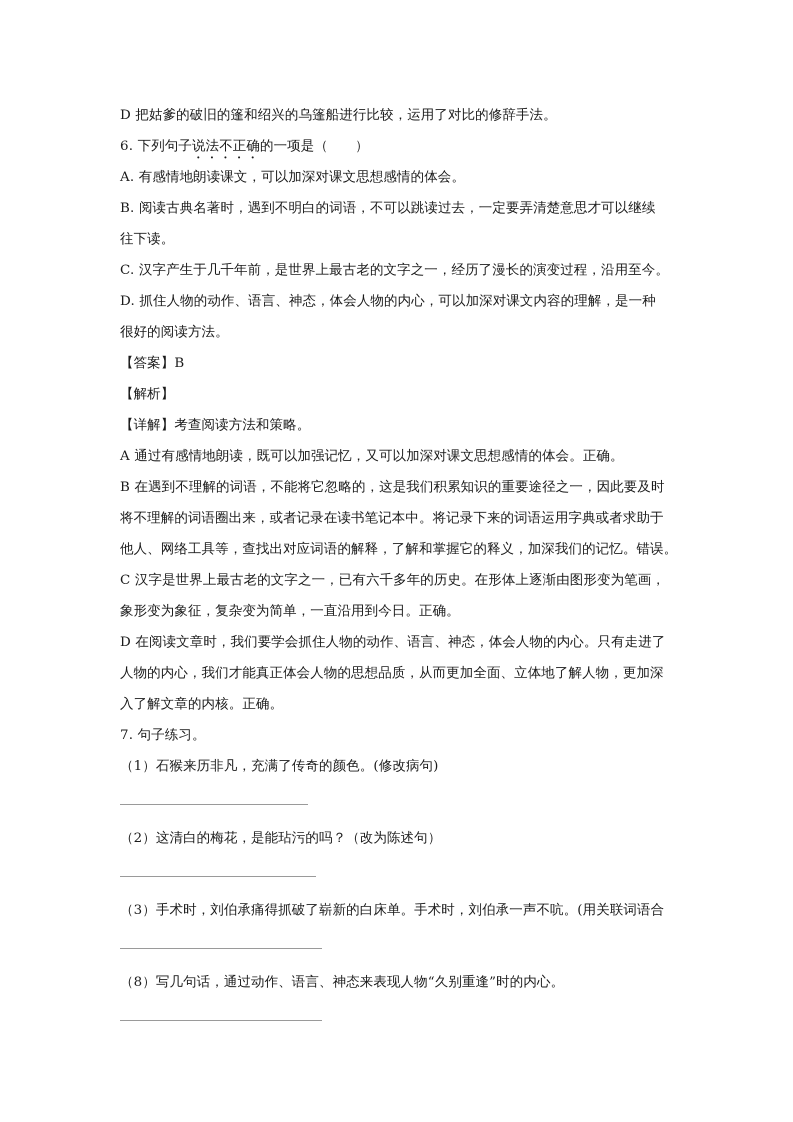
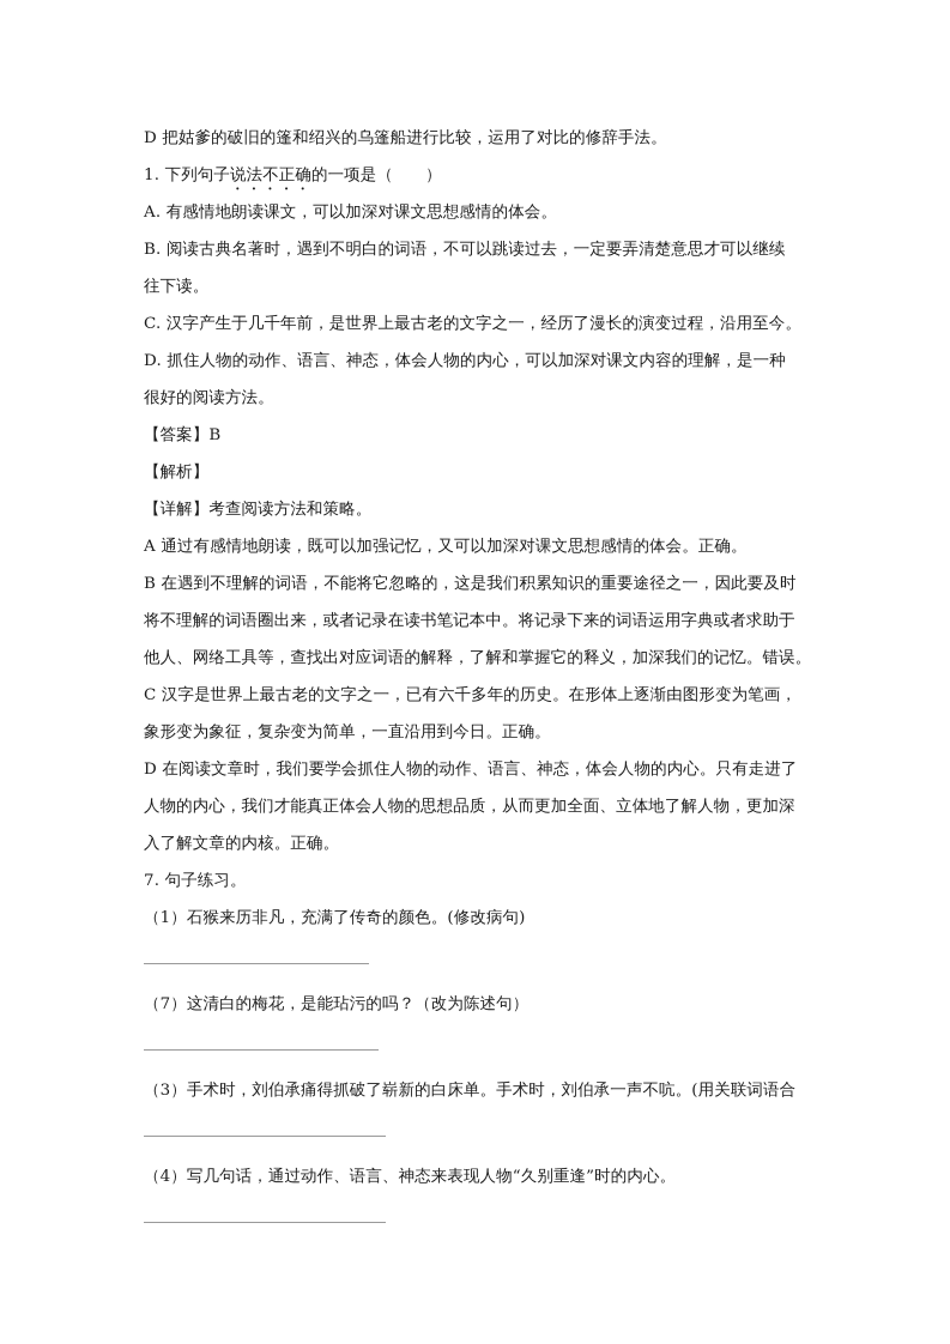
  D 把姑爹的破旧的篷和绍兴的乌篷船进行比较，运用了对比的修辞手法。
- 6. 下列句子说法不正确的一项是（ ）
+ 1. 下列句子说法不正确的一项是（ ）
  A. 有感情地朗读课文，可以加深对课文思想感情的体会。
  B. 阅读古典名著时，遇到不明白的词语，不可以跳读过去，一定要弄清楚意思才可以继续
  往下读。
  C. 汉字产生于几千年前，是世界上最古老的文字之一，经历了漫长的演变过程，沿用至今。
  D. 抓住人物的动作、语言、神态，体会人物的内心，可以加深对课文内容的理解，是一种
  很好的阅读方法。
  【答案】B
  【解析】
  【详解】考查阅读方法和策略。
  A 通过有感情地朗读，既可以加强记忆，又可以加深对课文思想感情的体会。正确。
  B 在遇到不理解的词语，不能将它忽略的，这是我们积累知识的重要途径之一，因此要及时
  将不理解的词语圈出来，或者记录在读书笔记本中。将记录下来的词语运用字典或者求助于
  他人、网络工具等，查找出对应词语的解释，了解和掌握它的释义，加深我们的记忆。错误。
  C 汉字是世界上最古老的文字之一，已有六千多年的历史。在形体上逐渐由图形变为笔画，
  象形变为象征，复杂变为简单，一直沿用到今日。正确。
  D 在阅读文章时，我们要学会抓住人物的动作、语言、神态，体会人物的内心。只有走进了
  人物的内心，我们才能真正体会人物的思想品质，从而更加全面、立体地了解人物，更加深
  入了解文章的内核。正确。
  7. 句子练习。
  （1）石猴来历非凡，充满了传奇的颜色。(修改病句)
- （2）这清白的梅花，是能玷污的吗？（改为陈述句）
+ （7）这清白的梅花，是能玷污的吗？（改为陈述句）
  （3）手术时，刘伯承痛得抓破了崭新的白床单。手术时，刘伯承一声不吭。(用关联词语合
- （8）写几句话，通过动作、语言、神态来表现人物“久别重逢”时的内心。
+ （4）写几句话，通过动作、语言、神态来表现人物“久别重逢”时的内心。
